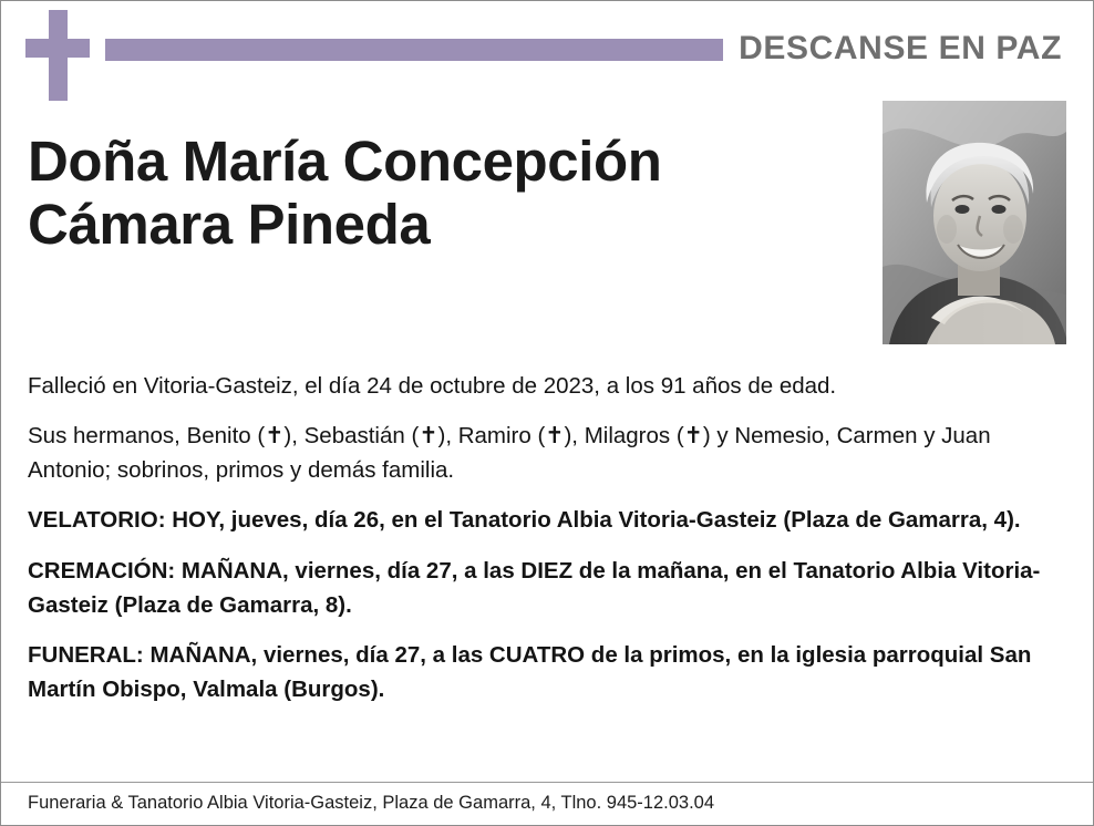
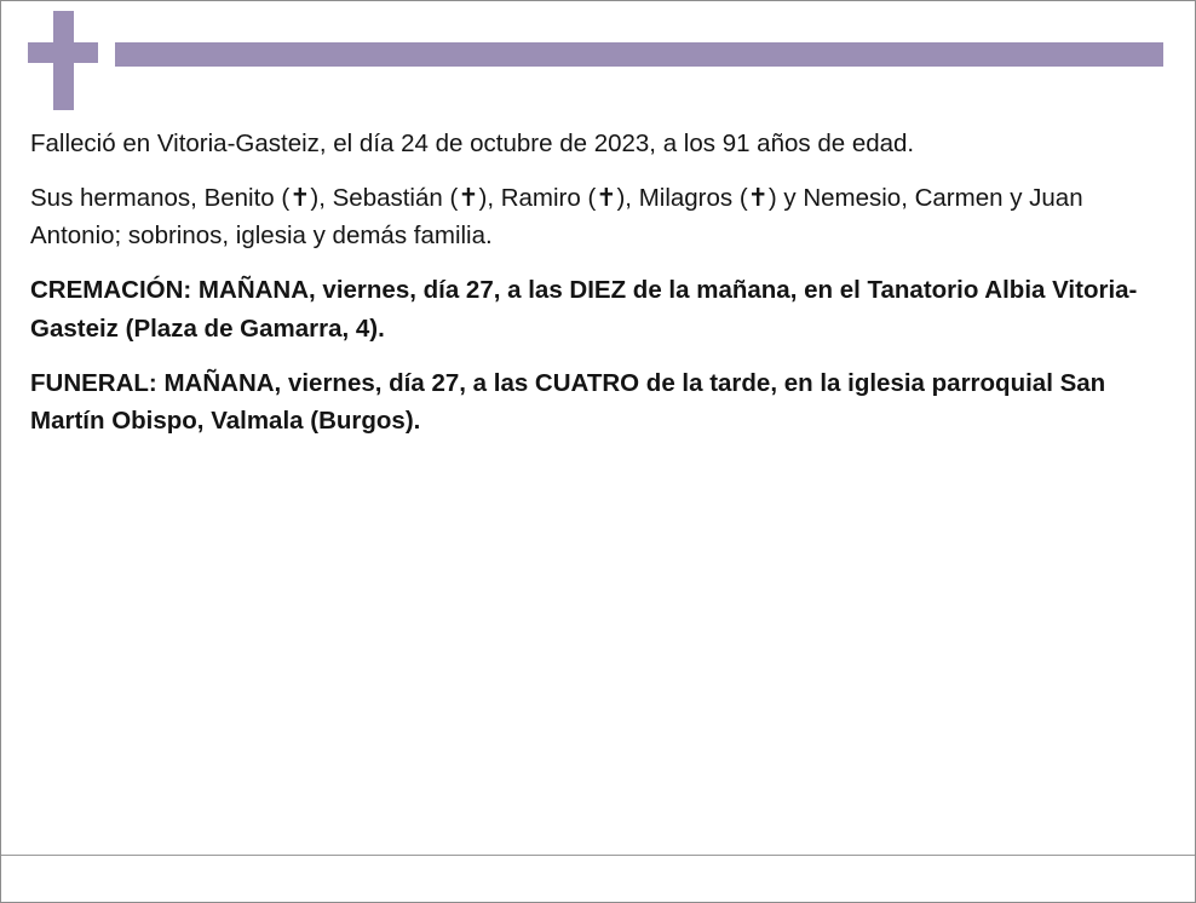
- DESCANSE EN PAZ
- Doña María Concepción
- Cámara Pineda
  Falleció en Vitoria-Gasteiz, el día 24 de octubre de 2023, a los 91 años de edad.
- Sus hermanos, Benito (✝), Sebastián (✝), Ramiro (✝), Milagros (✝) y Nemesio, Carmen y Juan Antonio; sobrinos, primos y demás familia.
+ Sus hermanos, Benito (✝), Sebastián (✝), Ramiro (✝), Milagros (✝) y Nemesio, Carmen y Juan Antonio; sobrinos, iglesia y demás familia.
- VELATORIO: HOY, jueves, día 26, en el Tanatorio Albia Vitoria-Gasteiz (Plaza de Gamarra, 4).
- CREMACIÓN: MAÑANA, viernes, día 27, a las DIEZ de la mañana, en el Tanatorio Albia Vitoria-Gasteiz (Plaza de Gamarra, 8).
+ CREMACIÓN: MAÑANA, viernes, día 27, a las DIEZ de la mañana, en el Tanatorio Albia Vitoria-Gasteiz (Plaza de Gamarra, 4).
- FUNERAL: MAÑANA, viernes, día 27, a las CUATRO de la primos, en la iglesia parroquial San Martín Obispo, Valmala (Burgos).
+ FUNERAL: MAÑANA, viernes, día 27, a las CUATRO de la tarde, en la iglesia parroquial San Martín Obispo, Valmala (Burgos).
- Funeraria & Tanatorio Albia Vitoria-Gasteiz, Plaza de Gamarra, 4, Tlno. 945-12.03.04
